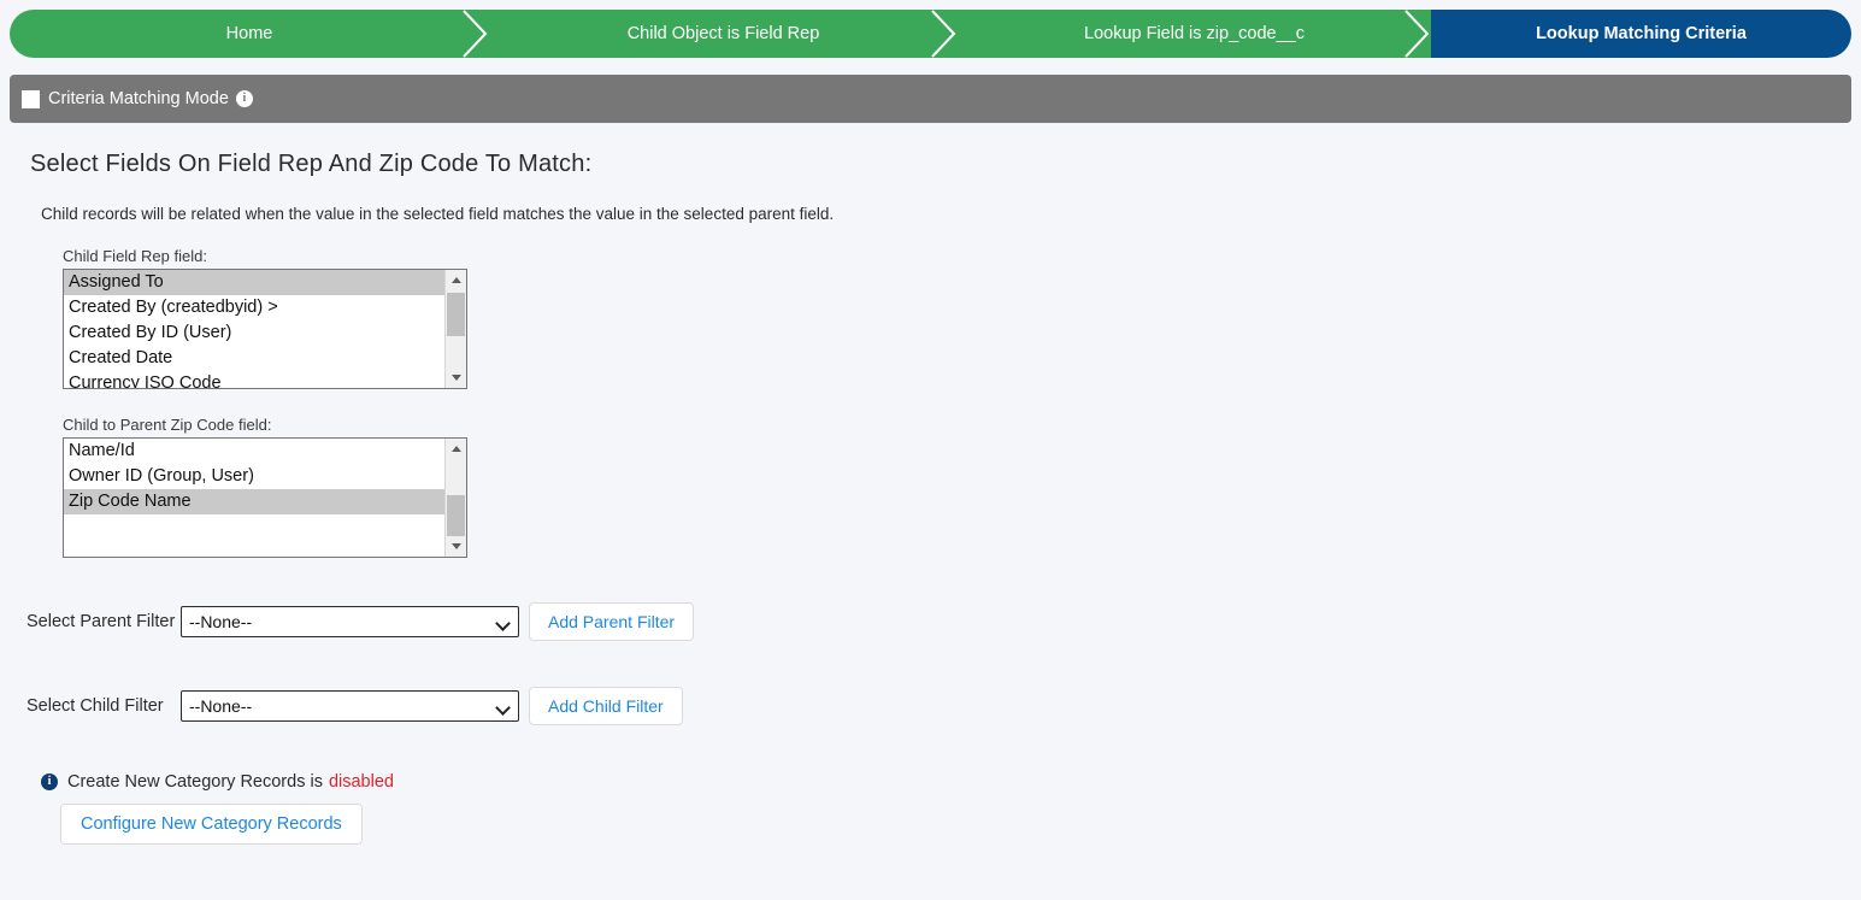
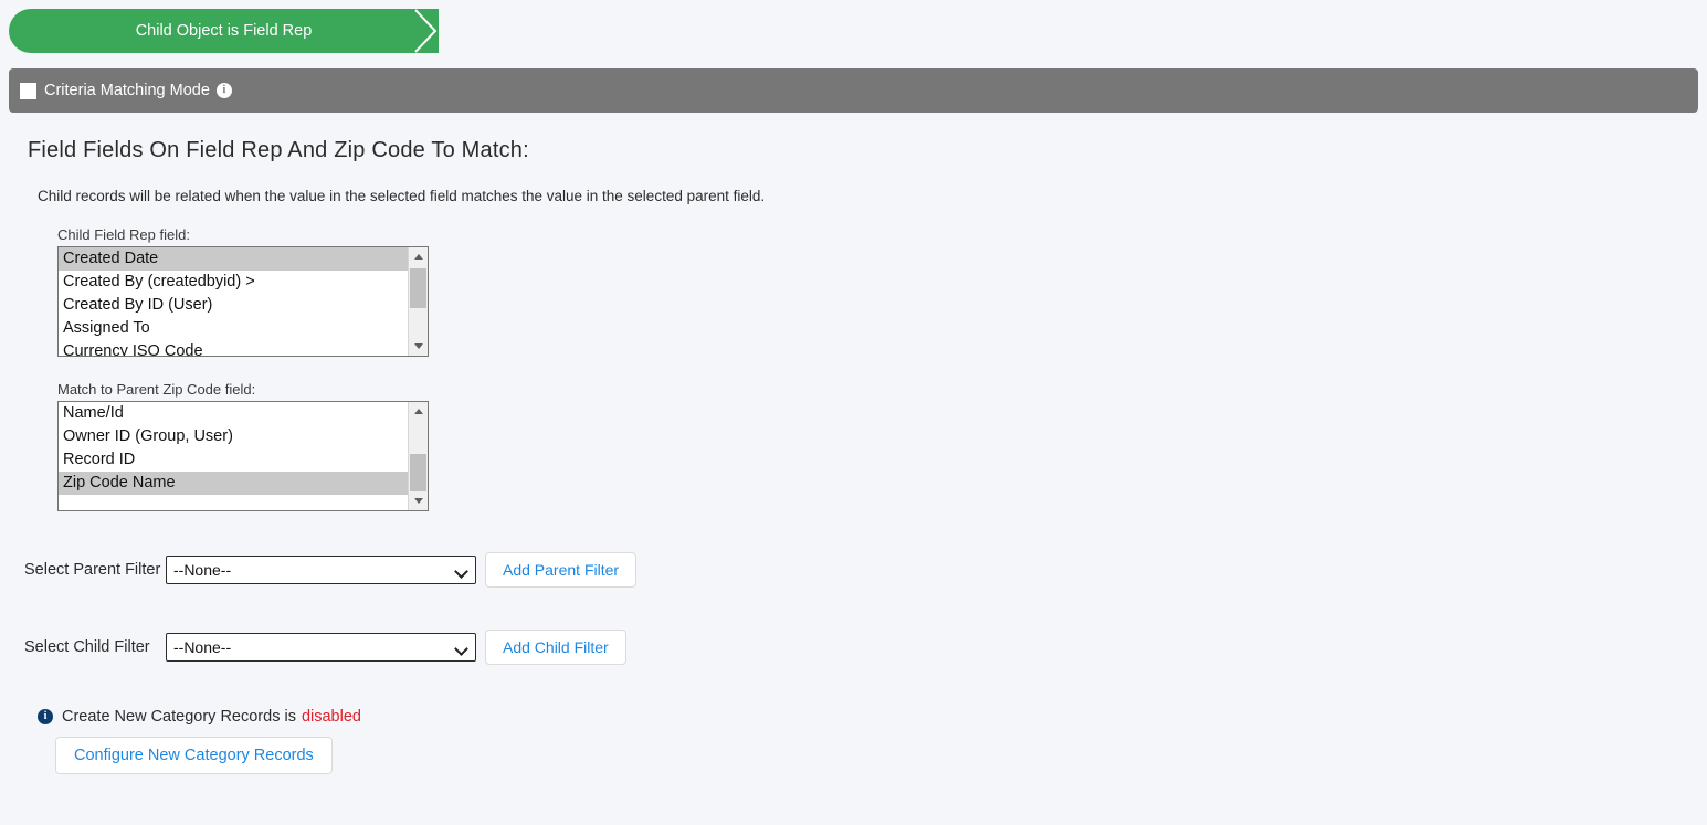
- Home
  Child Object is Field Rep
- Lookup Field is zip_code__c
- Lookup Matching Criteria
  Criteria Matching Mode
  i
- Select Fields On Field Rep And Zip Code To Match:
+ Field Fields On Field Rep And Zip Code To Match:
  Child records will be related when the value in the selected field matches the value in the selected parent field.
  Child Field Rep field:
- Assigned To
+ Created Date
  Created By (createdbyid) >
  Created By ID (User)
- Created Date
+ Assigned To
  Currency ISO Code
- Child to Parent Zip Code field:
+ Match to Parent Zip Code field:
  Name/Id
  Owner ID (Group, User)
+ Record ID
  Zip Code Name
  Select Parent Filter
  --None--
  Add Parent Filter
  Select Child Filter
  --None--
  Add Child Filter
  i
  Create New Category Records is
  disabled
  Configure New Category Records
